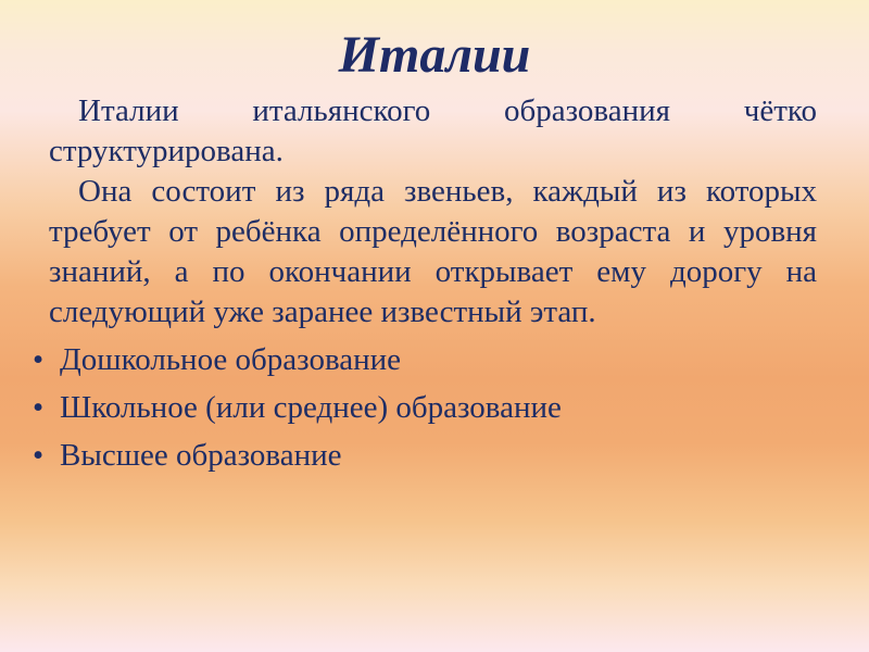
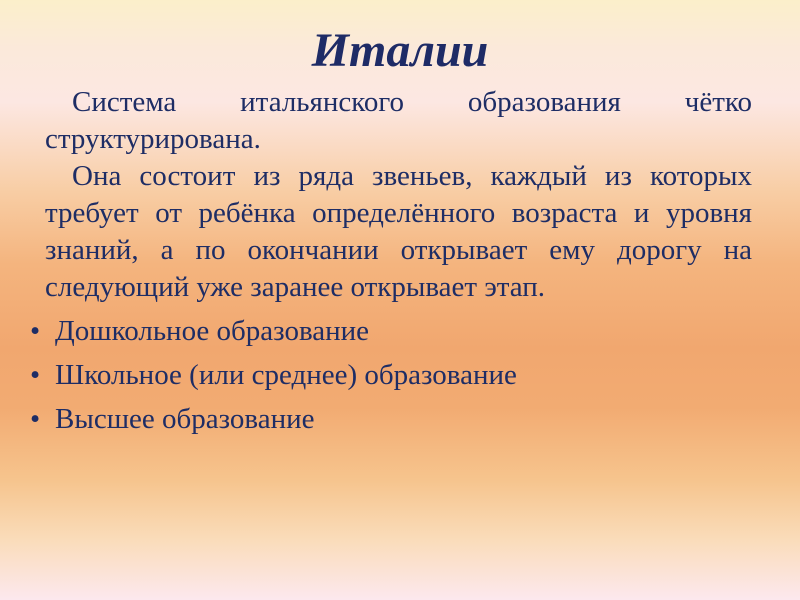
  Италии
- Италии итальянского образования чётко структурирована.
+ Система итальянского образования чётко структурирована.
- Она состоит из ряда звеньев, каждый из которых требует от ребёнка определённого возраста и уровня знаний, а по окончании открывает ему дорогу на следующий уже заранее известный этап.
+ Она состоит из ряда звеньев, каждый из которых требует от ребёнка определённого возраста и уровня знаний, а по окончании открывает ему дорогу на следующий уже заранее открывает этап.
  • Дошкольное образование
  • Школьное (или среднее) образование
  • Высшее образование
